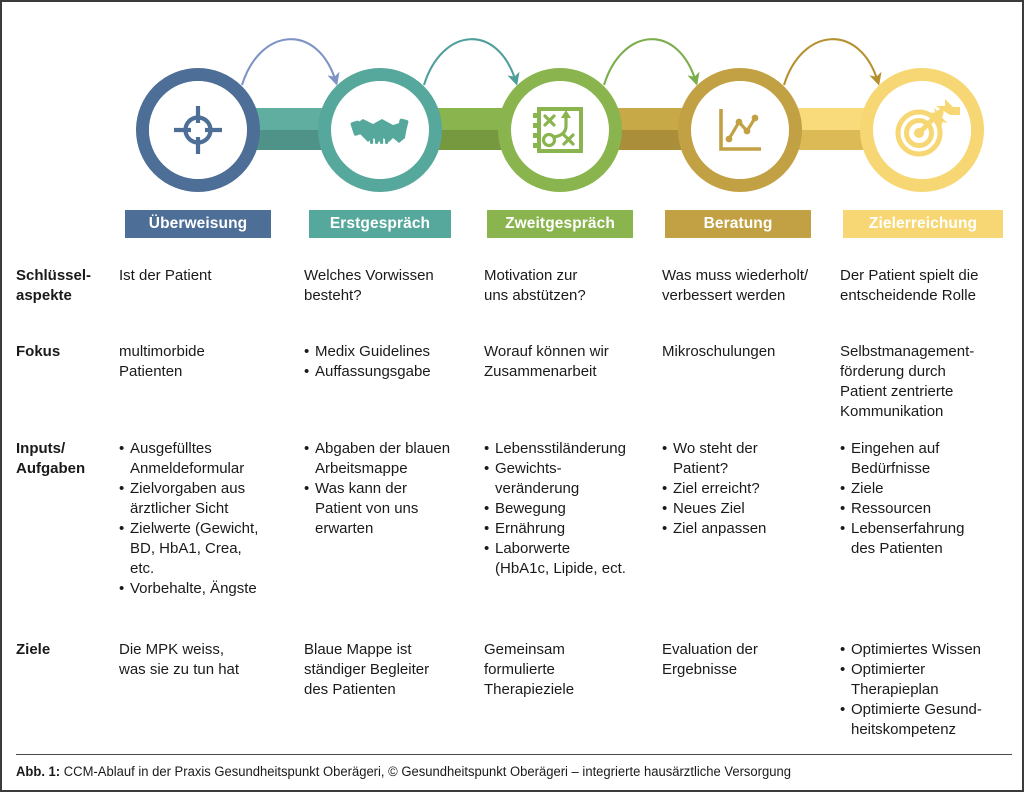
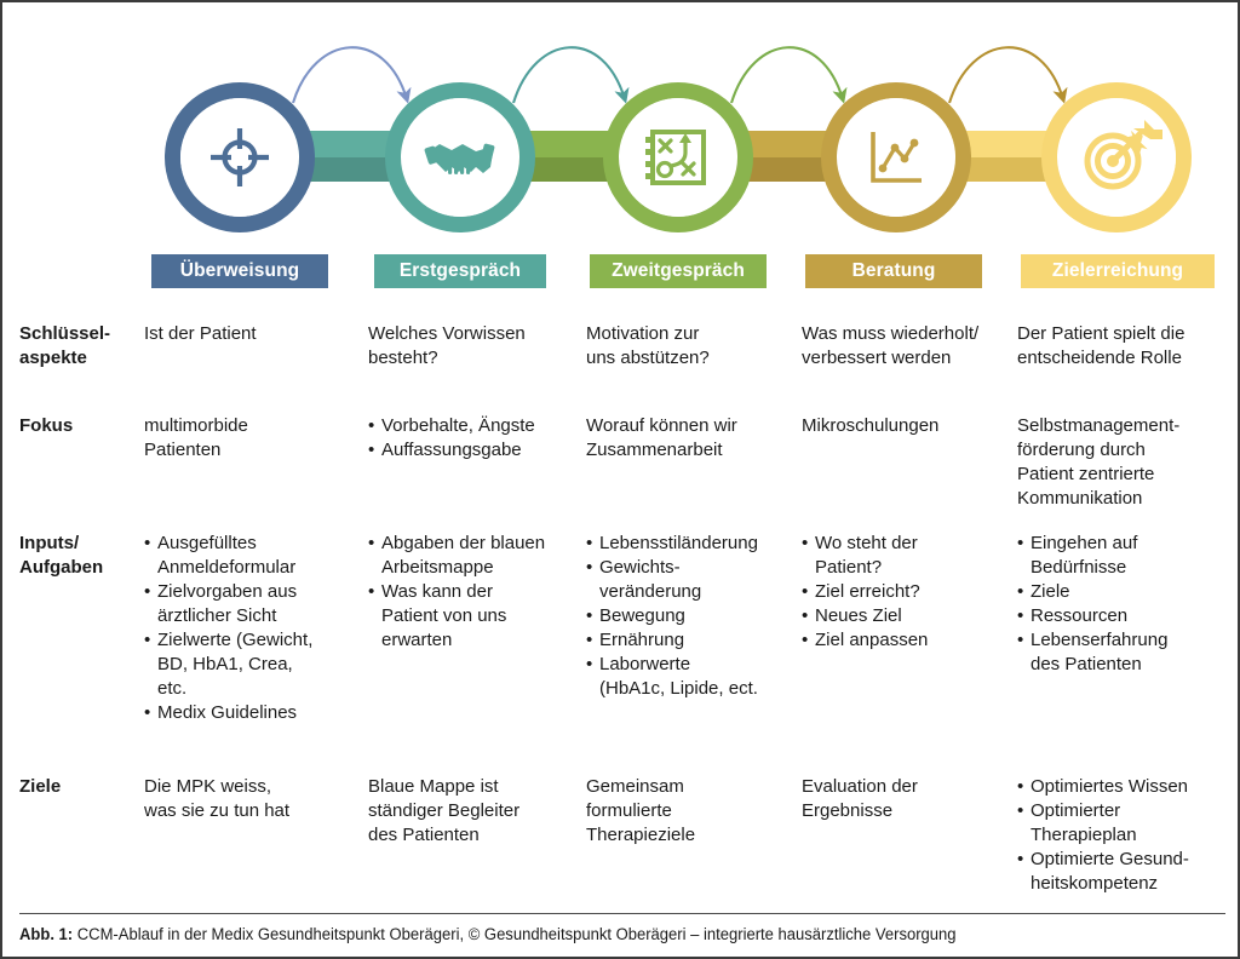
  Überweisung
  Erstgespräch
  Zweitgespräch
  Beratung
  Zielerreichung
  Schlüssel-
  aspekte
  Ist der Patient
  Welches Vorwissen
  besteht?
  Motivation zur
  uns abstützen?
  Was muss wiederholt/
  verbessert werden
  Der Patient spielt die
  entscheidende Rolle
  Fokus
  multimorbide
  Patienten
- Medix Guidelines
+ Vorbehalte, Ängste
  Auffassungsgabe
  Worauf können wir
  Zusammenarbeit
  Mikroschulungen
  Selbstmanagement-
  förderung durch
  Patient zentrierte
  Kommunikation
  Inputs/
  Aufgaben
  Ausgefülltes
  Anmeldeformular
  Zielvorgaben aus
  ärztlicher Sicht
  Zielwerte (Gewicht,
  BD, HbA1, Crea,
  etc.
- Vorbehalte, Ängste
+ Medix Guidelines
  Abgaben der blauen
  Arbeitsmappe
  Was kann der
  Patient von uns
  erwarten
  Lebensstiländerung
  Gewichts-
  veränderung
  Bewegung
  Ernährung
  Laborwerte
  (HbA1c, Lipide, ect.
  Wo steht der
  Patient?
  Ziel erreicht?
  Neues Ziel
  Ziel anpassen
  Eingehen auf
  Bedürfnisse
  Ziele
  Ressourcen
  Lebenserfahrung
  des Patienten
  Ziele
  Die MPK weiss,
  was sie zu tun hat
  Blaue Mappe ist
  ständiger Begleiter
  des Patienten
  Gemeinsam
  formulierte
  Therapieziele
  Evaluation der
  Ergebnisse
  Optimiertes Wissen
  Optimierter
  Therapieplan
  Optimierte Gesund-
  heitskompetenz
- Abb. 1: CCM-Ablauf in der Praxis Gesundheitspunkt Oberägeri, © Gesundheitspunkt Oberägeri – integrierte hausärztliche Versorgung
+ Abb. 1: CCM-Ablauf in der Medix Gesundheitspunkt Oberägeri, © Gesundheitspunkt Oberägeri – integrierte hausärztliche Versorgung
